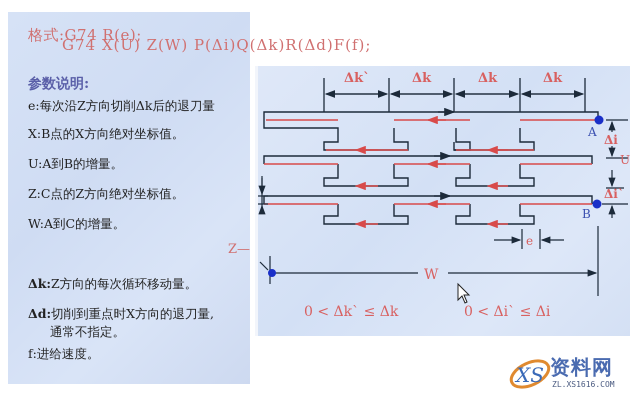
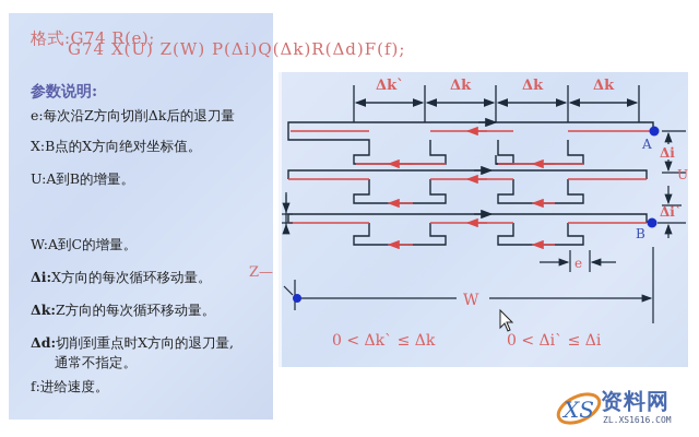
  格式:G74 R(e);
  参数说明:
  e:每次沿Z方向切削Δk后的退刀量
  X:B点的X方向绝对坐标值。
  U:A到B的增量。
- Z:C点的Z方向绝对坐标值。
  W:A到C的增量。
+ Δi:X方向的每次循环移动量。
  Δk:Z方向的每次循环移动量。
  Δd:切削到重点时X方向的退刀量,
  通常不指定。
  f:进给速度。
  G74 X(U) Z(W) P(Δi)Q(Δk)R(Δd)F(f);
  Z—
  Δk`
  Δk
  Δk
  Δk
  A
  B
  Δi
  Δi`
  U
  e
  W
  0 < Δk` ≤ Δk
  0 < Δi` ≤ Δi
  XS
  资料网
  ZL.XS1616.COM
